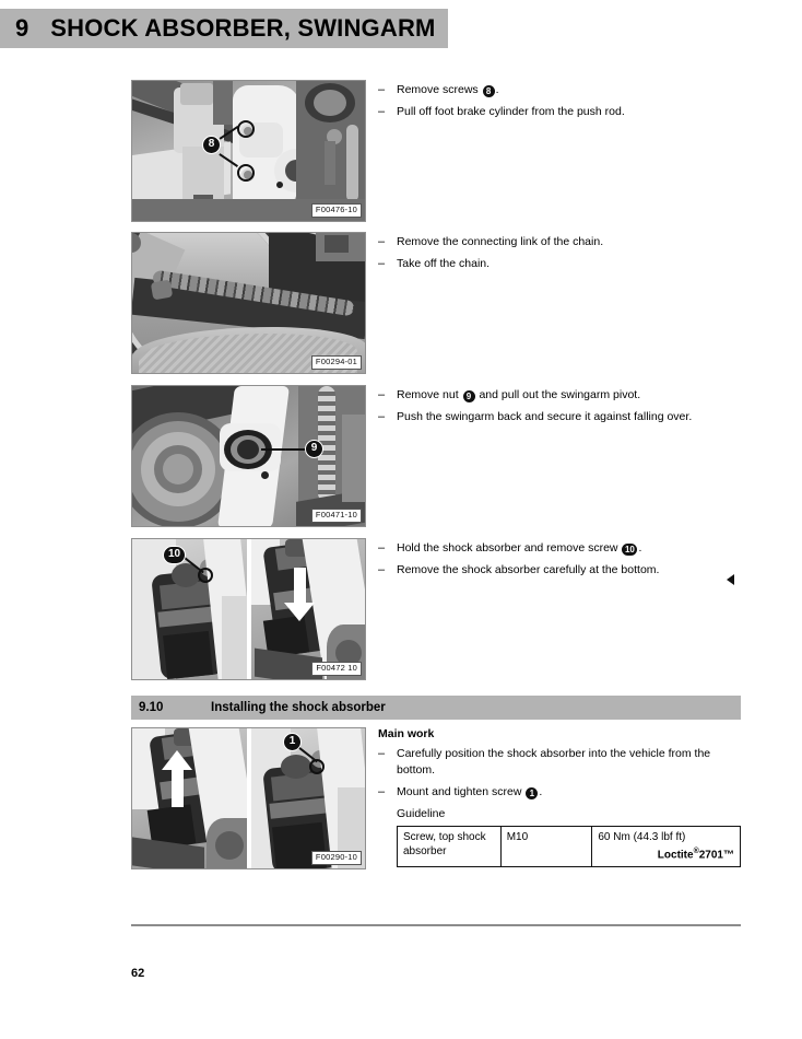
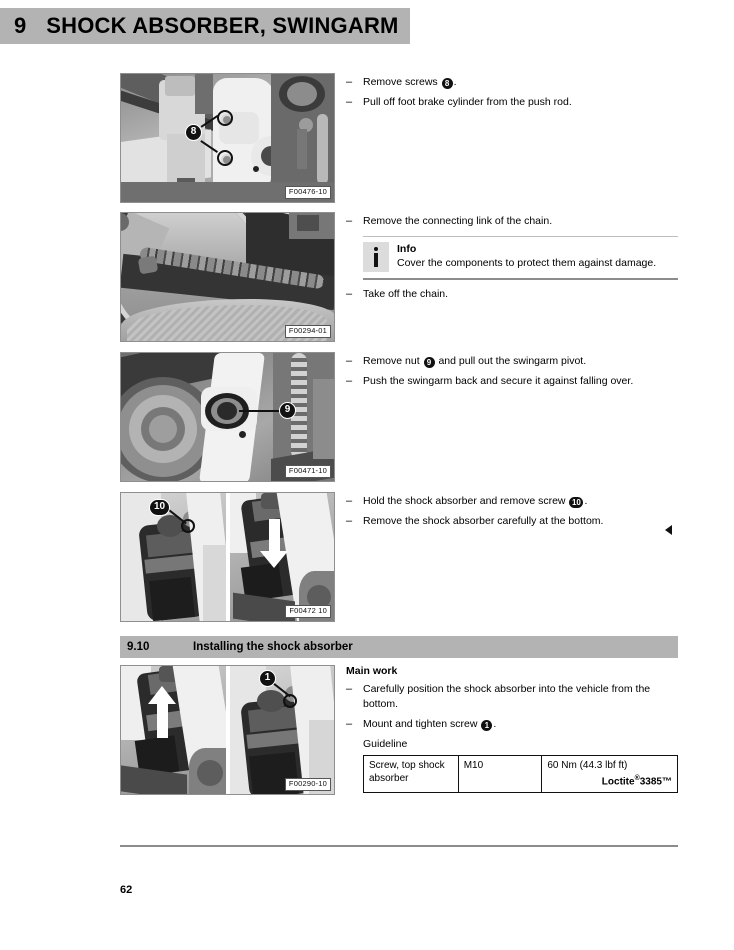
  9
  SHOCK ABSORBER, SWINGARM
  8
  F00476-10
  –
  Remove screws 8 .
  –
  Pull off foot brake cylinder from the push rod.
  F00294-01
  –
  Remove the connecting link of the chain.
+ Info
+ Cover the components to protect them against damage.
  –
  Take off the chain.
  9
  F00471-10
  –
  Remove nut 9 and pull out the swingarm pivot.
  –
  Push the swingarm back and secure it against falling over.
  10
  F00472 10
  –
  Hold the shock absorber and remove screw 10 .
  –
  Remove the shock absorber carefully at the bottom.
  9.10
  Installing the shock absorber
  1
  F00290-10
  Main work
  –
  Carefully position the shock absorber into the vehicle from the bottom.
  –
  Mount and tighten screw 1 .
  Guideline
- Screw, top shock absorber	M10	60 Nm (44.3 lbf ft) Loctite 2701™
+ Screw, top shock absorber	M10	60 Nm (44.3 lbf ft) Loctite 3385™
  62
